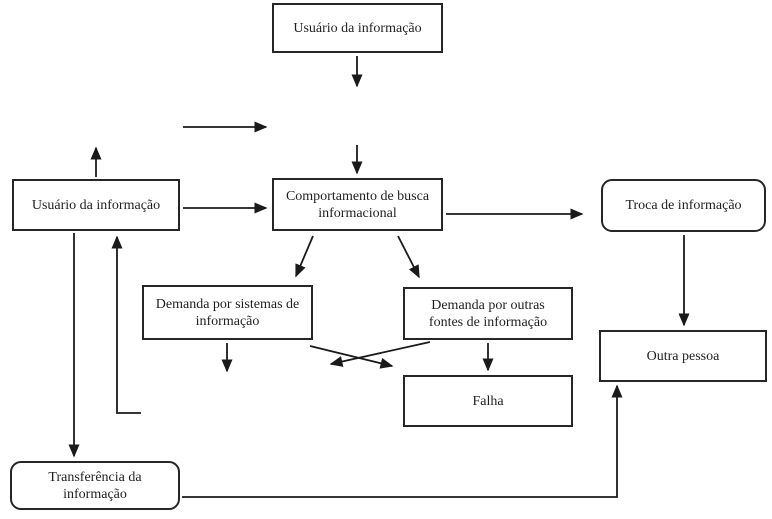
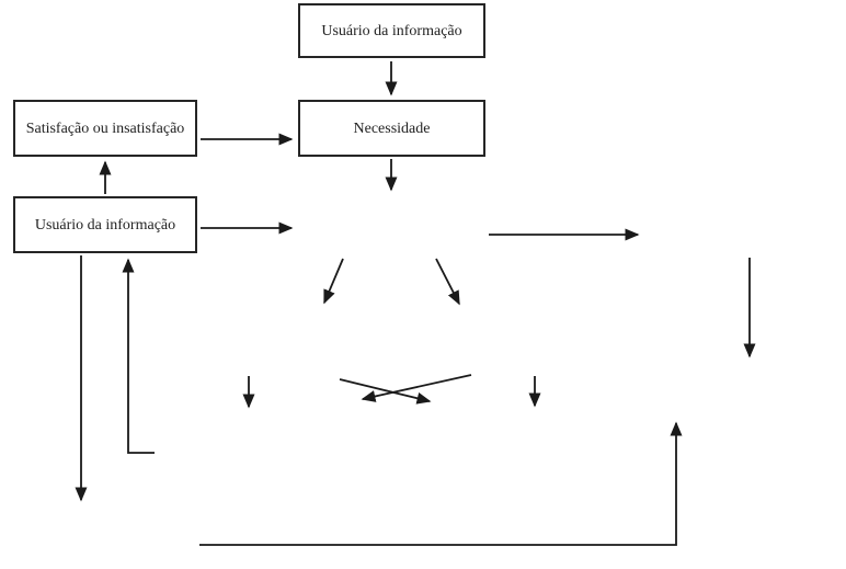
  Usuário da informação
+ Satisfação ou insatisfação
+ Necessidade
  Usuário da informação
- Comportamento de busca informacional
- Troca de informação
- Demanda por sistemas de informação
- Demanda por outras fontes de informação
- Falha
- Outra pessoa
- Transferência da informação
